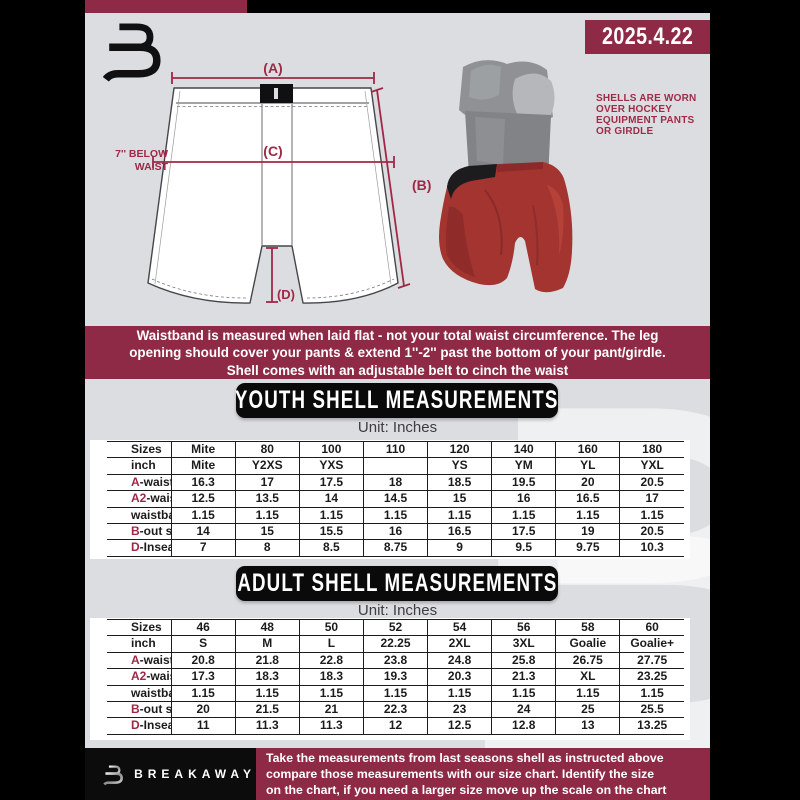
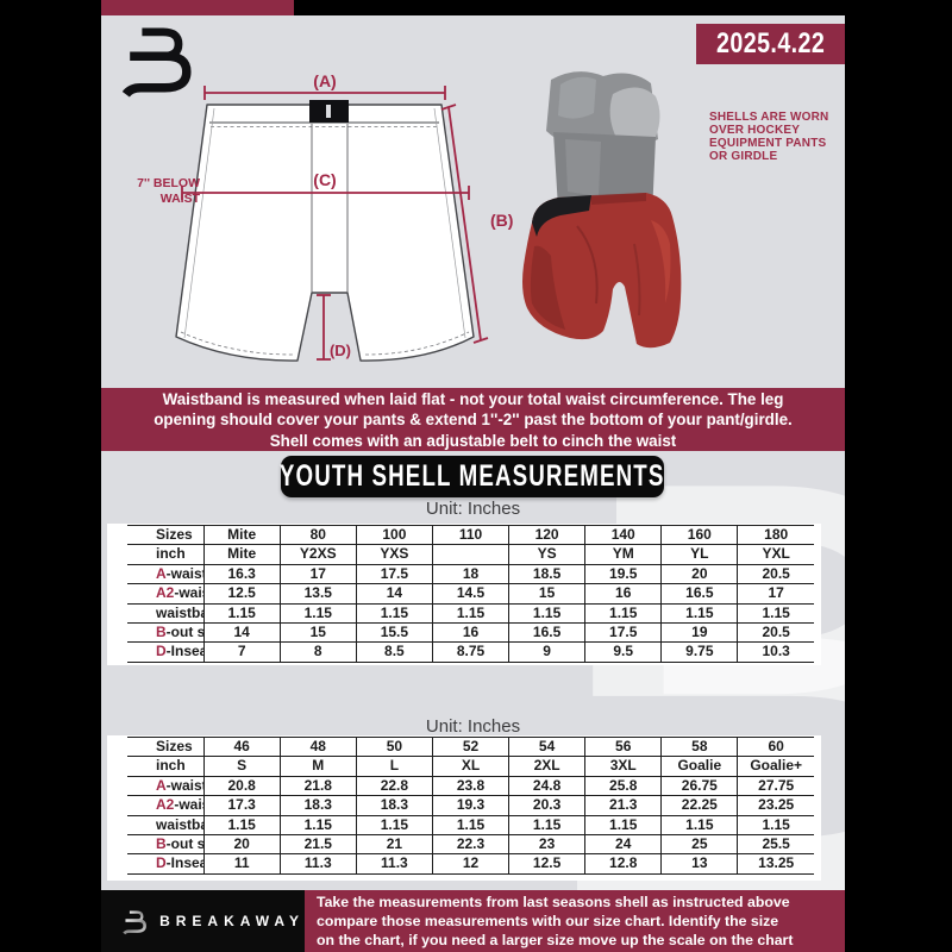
  2025.4.22
  (A)
  (C)
  (B)
  (D)
  7'' BELOW
  WAIST
  SHELLS ARE WORN
  OVER HOCKEY
  EQUIPMENT PANTS
  OR GIRDLE
  Waistband is measured when laid flat - not your total waist circumference. The leg
  opening should cover your pants & extend 1''-2'' past the bottom of your pant/girdle.
  Shell comes with an adjustable belt to cinch the waist
  YOUTH SHELL MEASUREMENTS
  Unit: Inches
  Sizes	Mite	80	100	110	120	140	160	180
  inch	Mite	Y2XS	YXS		YS	YM	YL	YXL
  A-wais	16.3	17	17.5	18	18.5	19.5	20	20.5
  A2-wai	12.5	13.5	14	14.5	15	16	16.5	17
  waistb	1.15	1.15	1.15	1.15	1.15	1.15	1.15	1.15
  B-out s	14	15	15.5	16	16.5	17.5	19	20.5
  D-Insea	7	8	8.5	8.75	9	9.5	9.75	10.3
- ADULT SHELL MEASUREMENTS
  Unit: Inches
  Sizes	46	48	50	52	54	56	58	60
- inch	S	M	L	22.25	2XL	3XL	Goalie	Goalie+
+ inch	S	M	L	XL	2XL	3XL	Goalie	Goalie+
  A-wais	20.8	21.8	22.8	23.8	24.8	25.8	26.75	27.75
- A2-wai	17.3	18.3	18.3	19.3	20.3	21.3	XL	23.25
+ A2-wai	17.3	18.3	18.3	19.3	20.3	21.3	22.25	23.25
  waistb	1.15	1.15	1.15	1.15	1.15	1.15	1.15	1.15
  B-out s	20	21.5	21	22.3	23	24	25	25.5
  D-Insea	11	11.3	11.3	12	12.5	12.8	13	13.25
  BREAKAWAY
  Take the measurements from last seasons shell as instructed above
  compare those measurements with our size chart. Identify the size
  on the chart, if you need a larger size move up the scale on the chart
